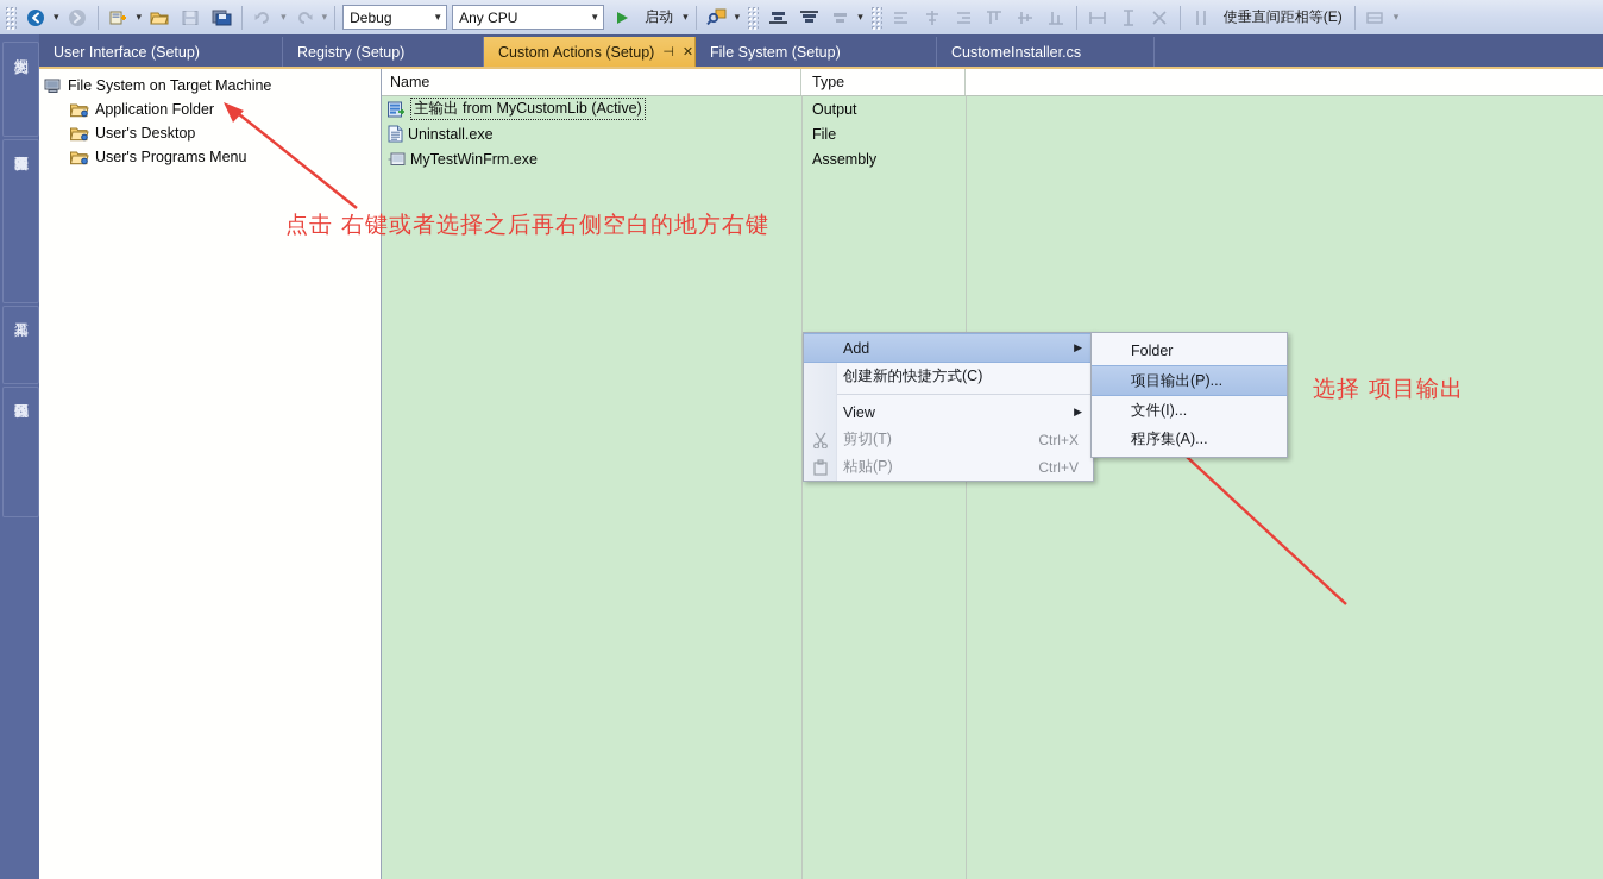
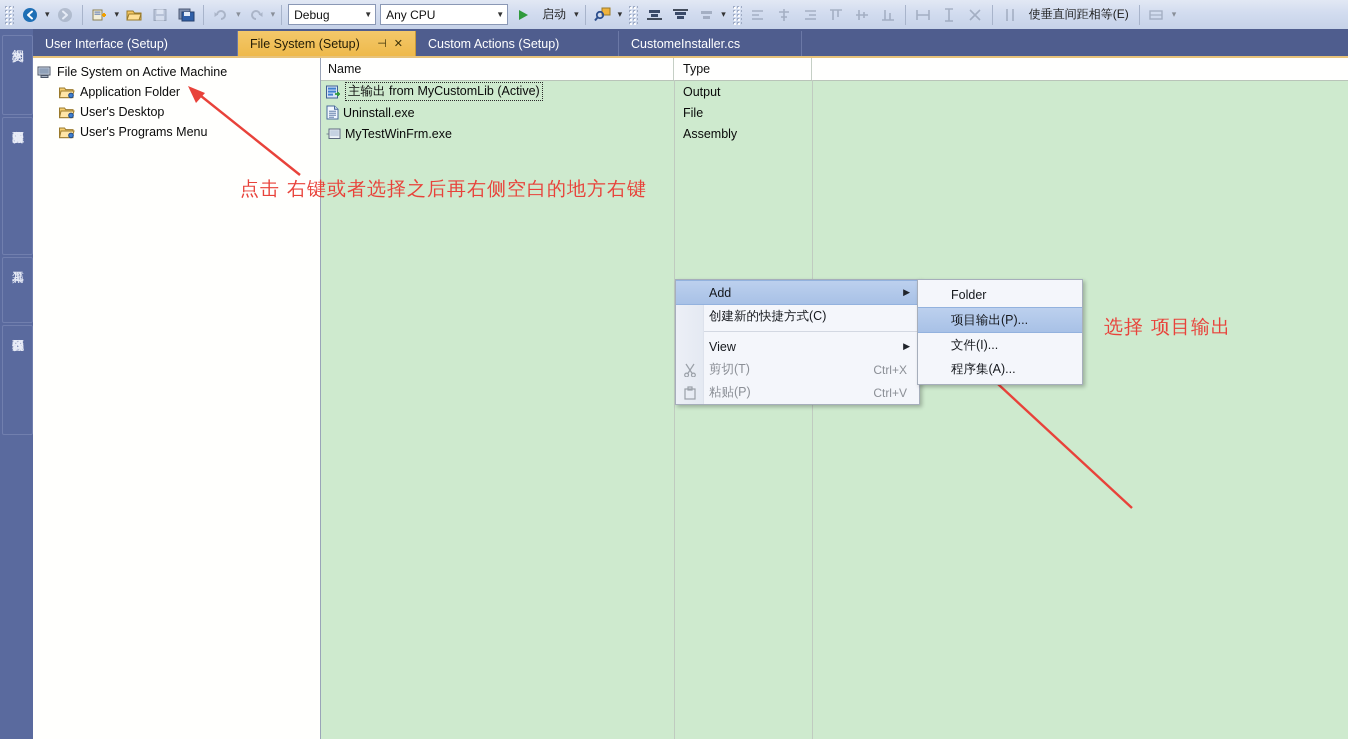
  ▾
  ▾
  ▾
  ▾
  Debug
  ▼
  Any CPU
  ▼
  启动
  ▾
  ▾
  ▾
  使垂直间距相等(E)
  ▾
  User Interface (Setup)
- Registry (Setup)
- Custom Actions (Setup)
+ File System (Setup)
  ⊣
  ✕
- File System (Setup)
+ Custom Actions (Setup)
  CustomeInstaller.cs
- File System on Target Machine
+ File System on Active Machine
  Application Folder
  User's Desktop
  User's Programs Menu
  Name
  Type
  主输出 from MyCustomLib (Active)
  Output
  Uninstall.exe
  File
  MyTestWinFrm.exe
  Assembly
  点击 右键或者选择之后再右侧空白的地方右键
  选择 项目输出
  Add
  ▶
  创建新的快捷方式(C)
  View
  ▶
  剪切(T)
  Ctrl+X
  粘贴(P)
  Ctrl+V
  Folder
  项目输出(P)...
  文件(I)...
  程序集(A)...
